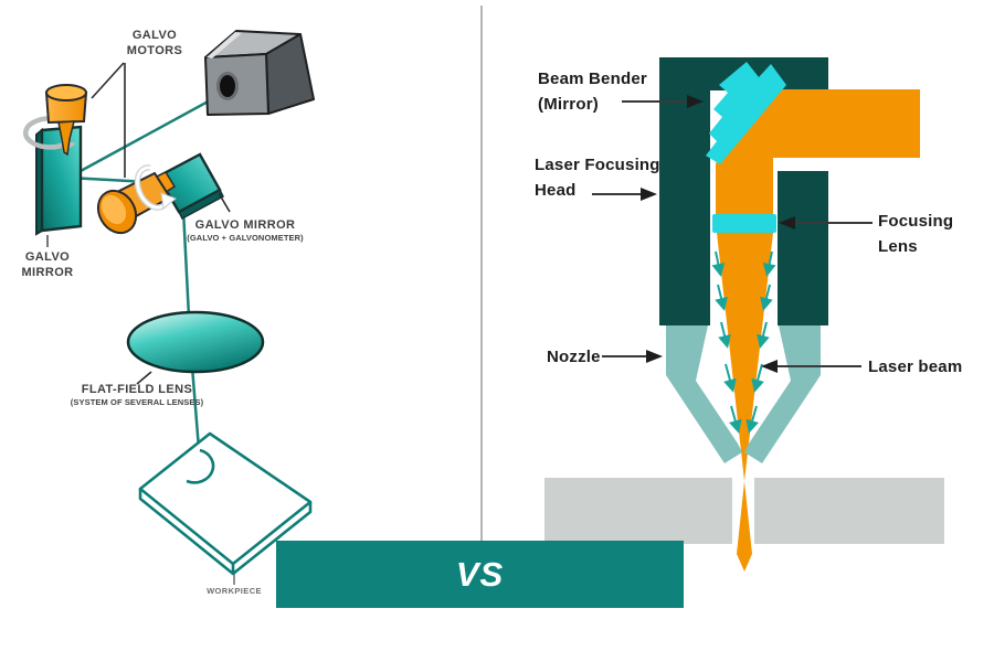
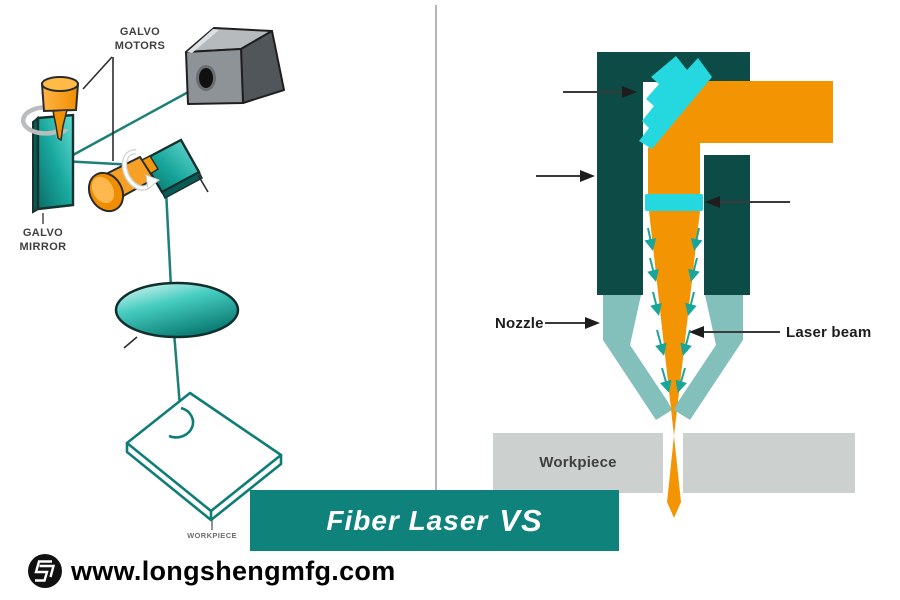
  GALVO
  MOTORS
  GALVO
  MIRROR
- GALVO MIRROR
- (GALVO + GALVONOMETER)
- FLAT-FIELD LENS
- (SYSTEM OF SEVERAL LENSES)
  WORKPIECE
- Beam Bender
- (Mirror)
- Laser Focusing
- Head
- Focusing Lens
  Nozzle
  Laser beam
+ Workpiece
+ Fiber Laser
  VS
+ www.longshengmfg.com
